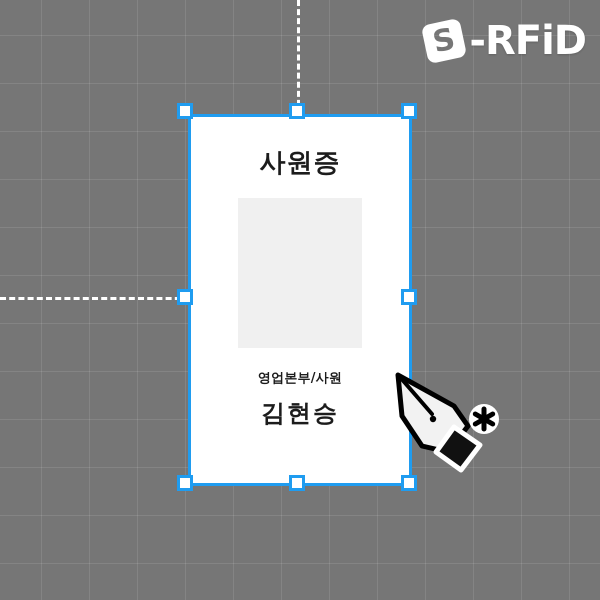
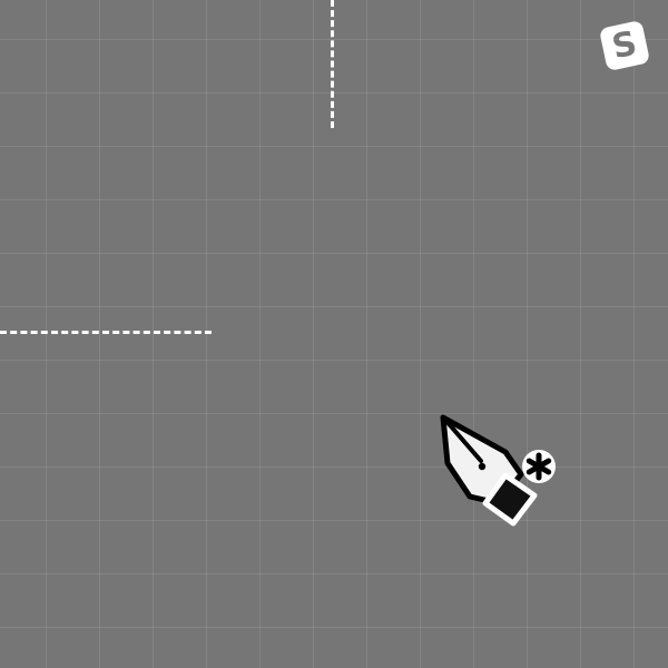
- 사원증
- 영업본부/사원
- 김현승
- -RFiD
